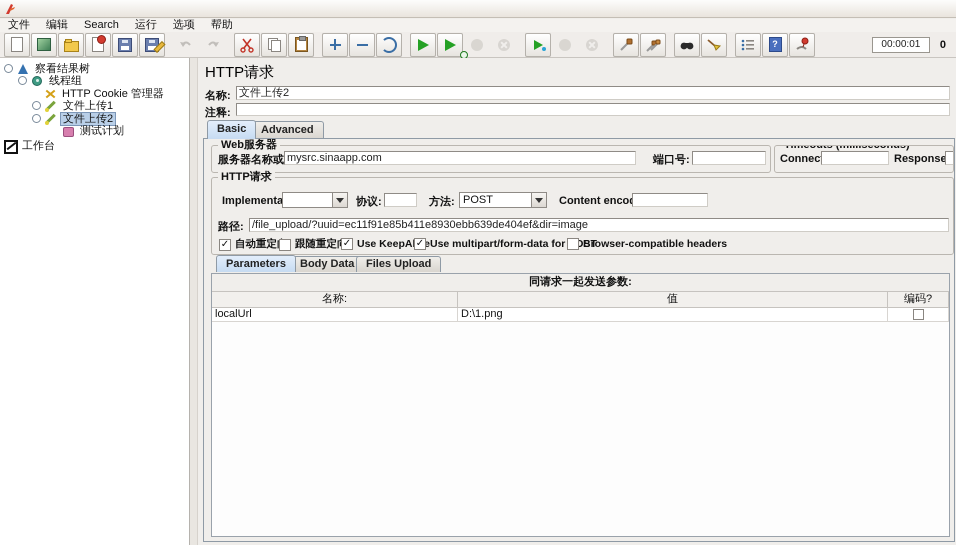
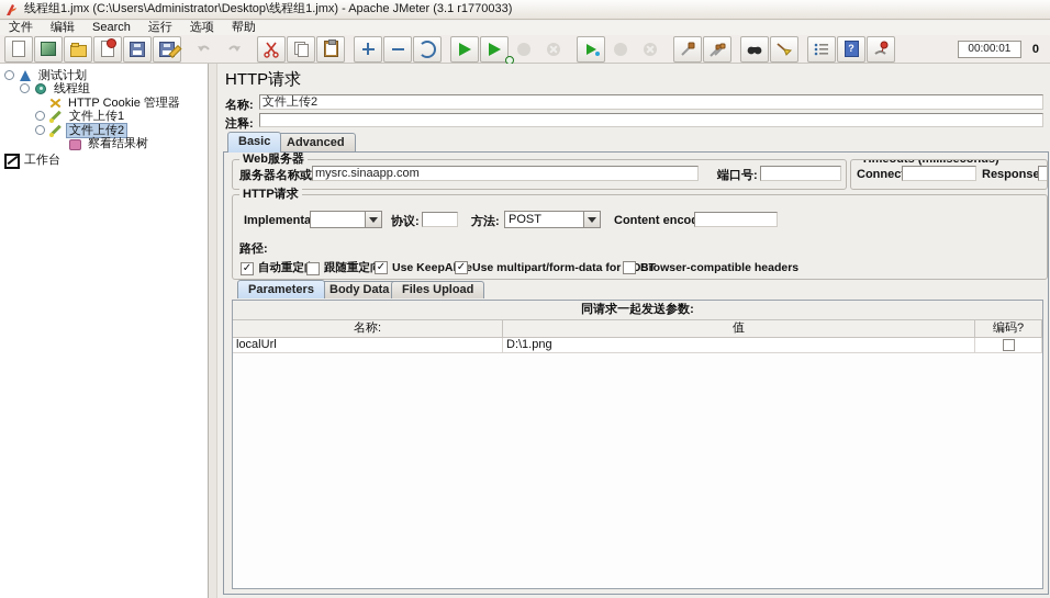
+ 线程组1.jmx (C:\Users\Administrator\Desktop\线程组1.jmx) - Apache JMeter (3.1 r1770033)
  文件
  编辑
  Search
  运行
  选项
  帮助
  00:00:01
  0
- 察看结果树
+ 测试计划
  线程组
  HTTP Cookie 管理器
  文件上传1
  文件上传2
- 测试计划
+ 察看结果树
  工作台
  HTTP请求
  名称:
  文件上传2
  注释:
  Basic
  Advanced
  Web服务器
  mysrc.sinaapp.com
  端口号:
  Connec
  Response
  HTTP请求
  协议:
  方法:
  POST
  路径:
- /file_upload/?uuid=ec11f91e85b411e8930ebb639de404ef&dir=image
  ✓
  自动重定
  跟随重定
  ✓
  Use KeepAe
  ✓
  Use multipart/form-data forOST
  Browser-compatible headers
  Parameters
  Body Data
  Files Upload
  同请求一起发送参数:
  名称:
  值
  编码?
  localUrl
  D:\1.png
